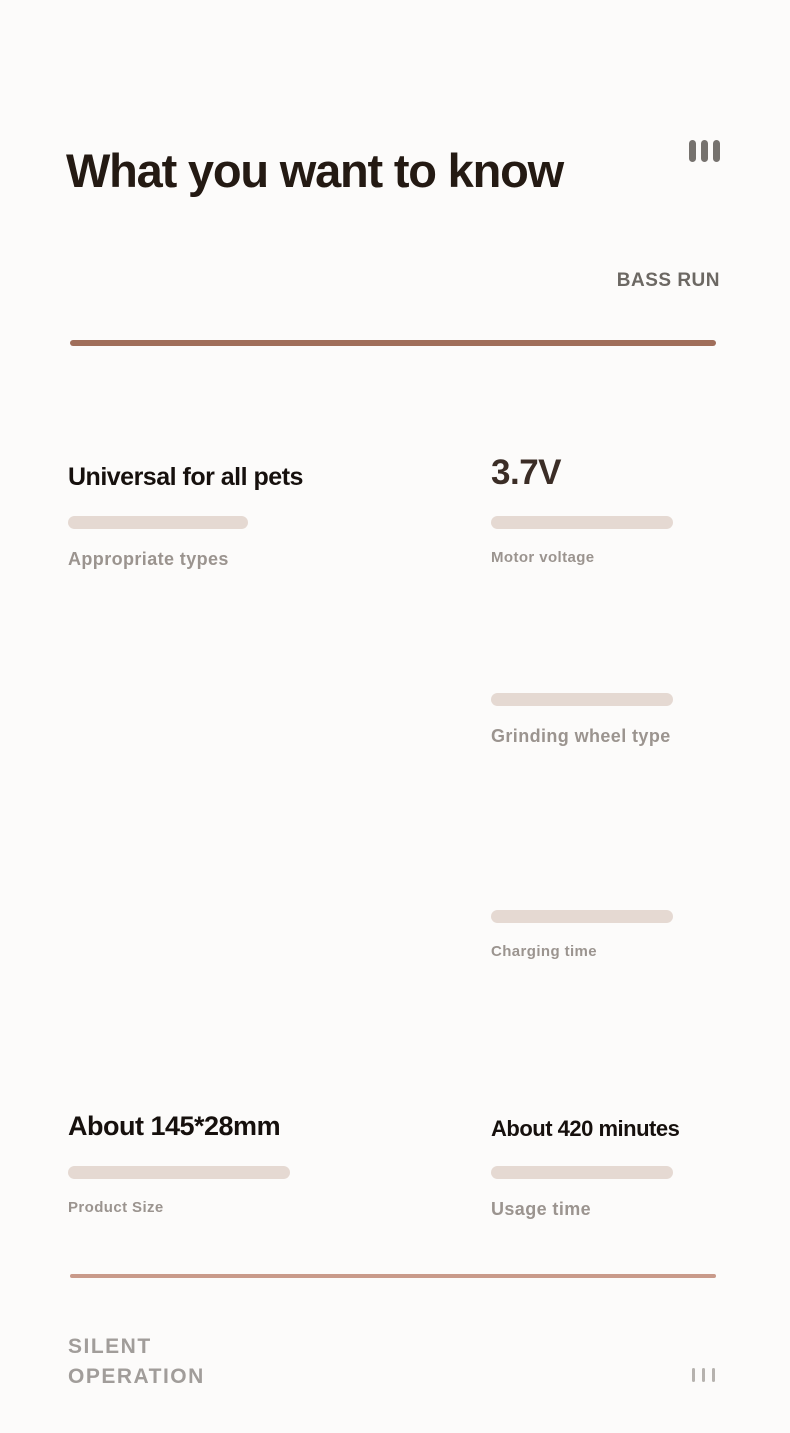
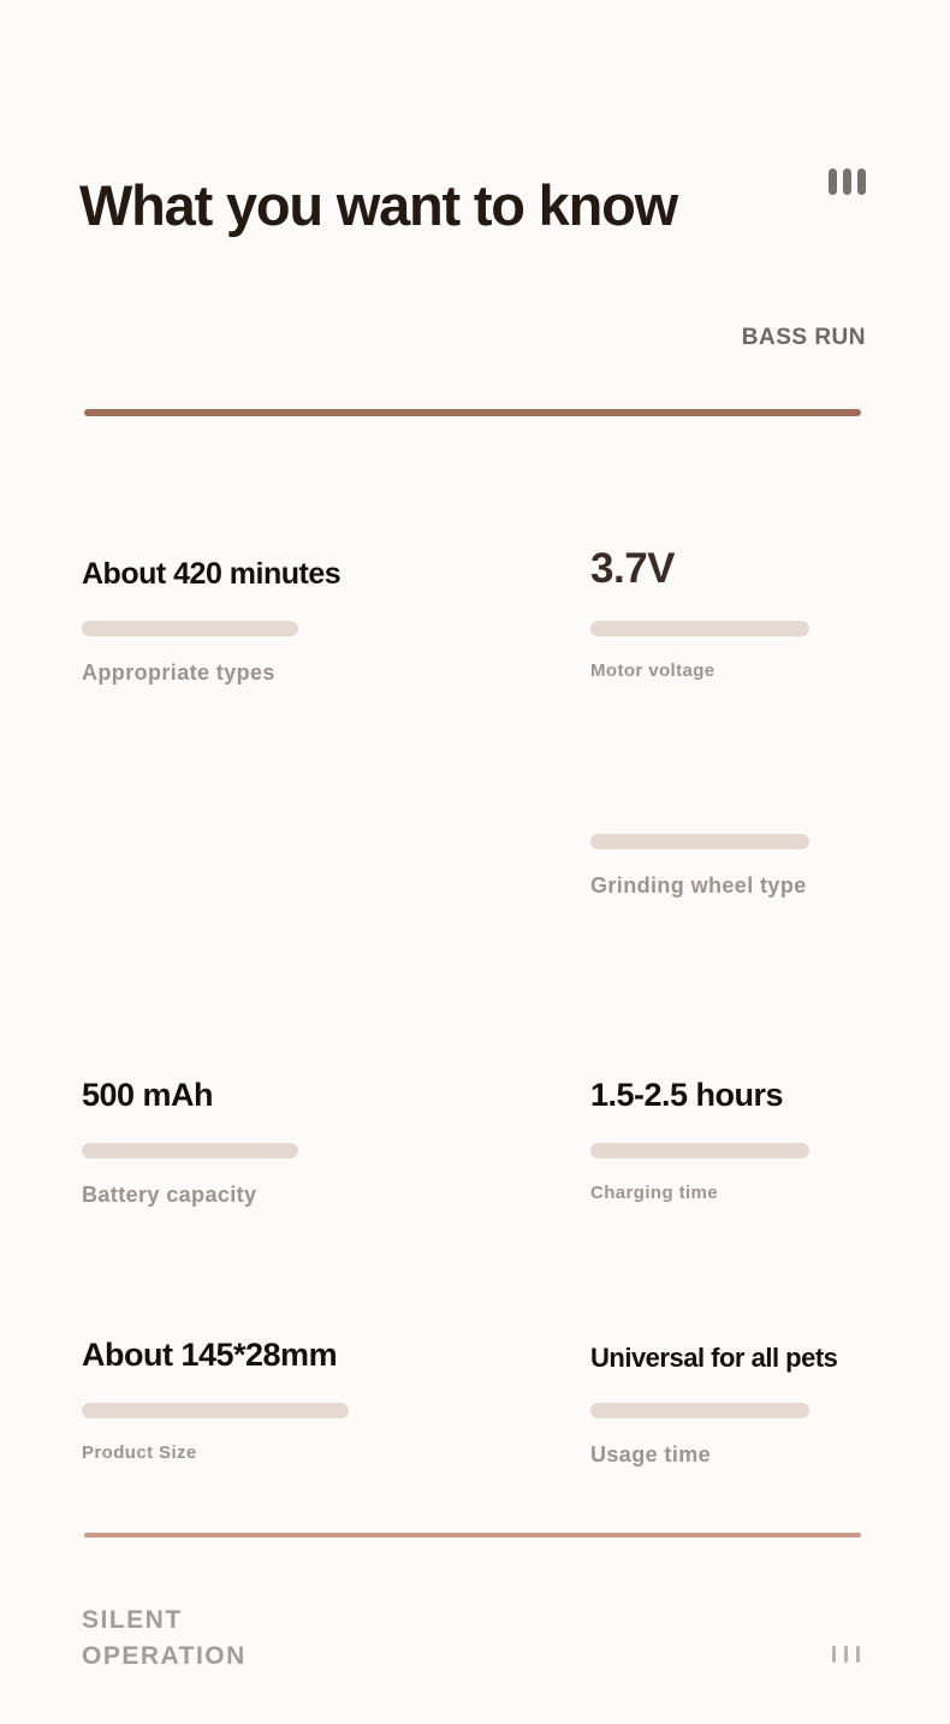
  What you want to know
  BASS RUN
- Universal for all pets
+ About 420 minutes
  Appropriate types
  3.7V
  Motor voltage
  Grinding wheel type
+ 500 mAh
+ Battery capacity
+ 1.5-2.5 hours
  Charging time
  About 145*28mm
  Product Size
- About 420 minutes
+ Universal for all pets
  Usage time
  SILENT
  OPERATION
